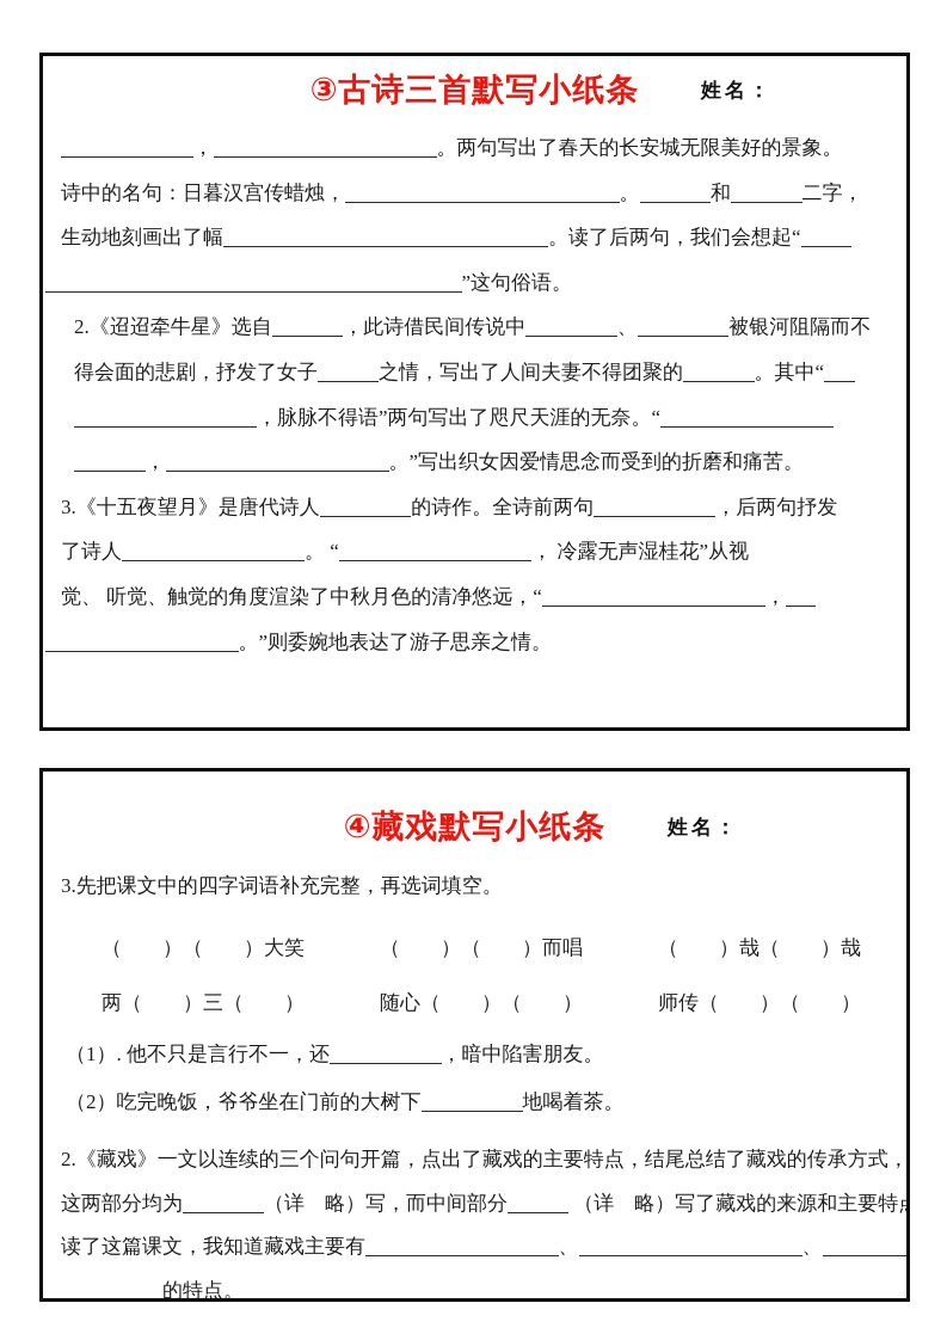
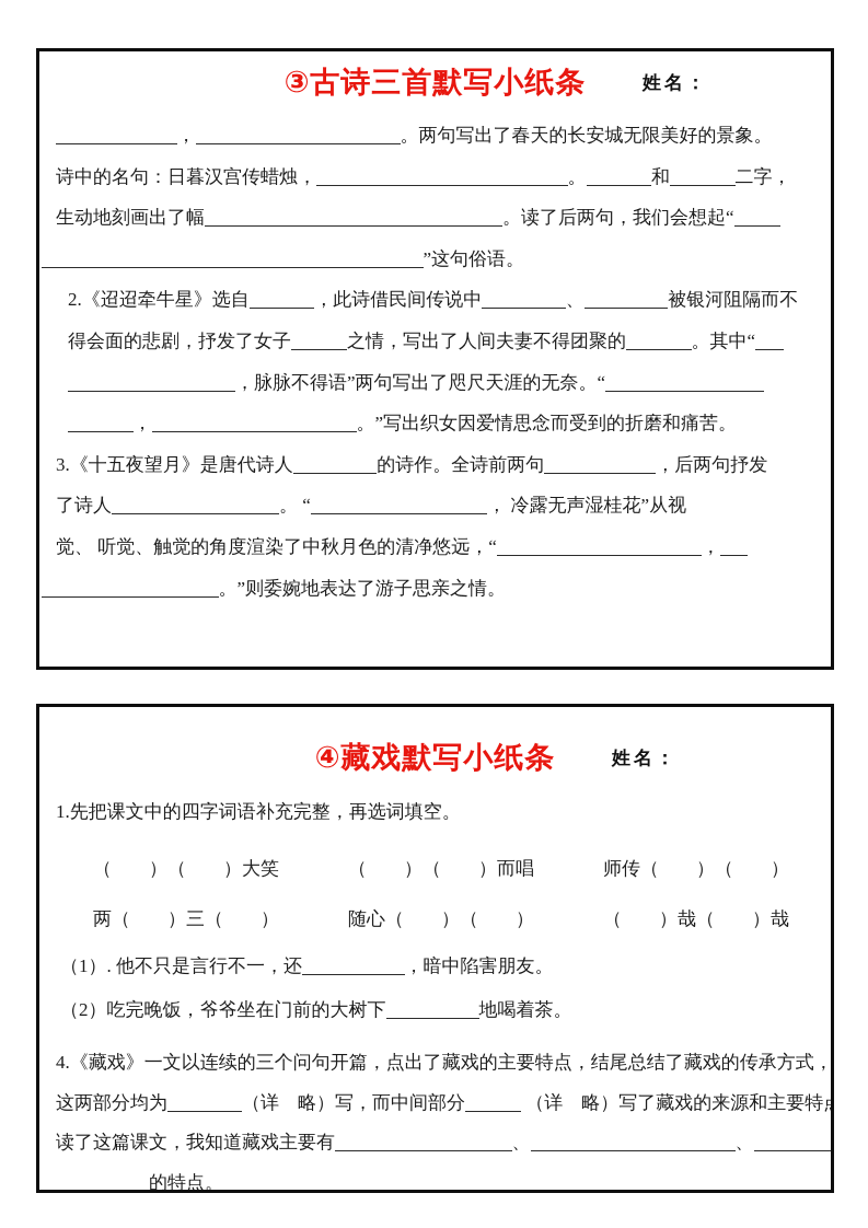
  ③古诗三首默写小纸条
  姓名：
  ， 。两句写出了春天的长安城无限美好的景象。
  诗中的名句：日暮汉宫传蜡烛， 。 和 二字，
  生动地刻画出了幅 。读了后两句，我们会想起“
  ”这句俗语。
  2.《迢迢牵牛星》选自 ，此诗借民间传说中 、 被银河阻隔而不
  得会面的悲剧，抒发了女子 之情，写出了人间夫妻不得团聚的 。其中“
  ，脉脉不得语”两句写出了咫尺天涯的无奈。“
  ， 。”写出织女因爱情思念而受到的折磨和痛苦。
  3.《十五夜望月》是唐代诗人 的诗作。全诗前两句 ，后两句抒发
  了诗人 。 “ ， 冷露无声湿桂花”从视
  觉、 听觉、触觉的角度渲染了中秋月色的清净悠远，“ ，
  。”则委婉地表达了游子思亲之情。
  ④藏戏默写小纸条
  姓名：
- 3.先把课文中的四字词语补充完整，再选词填空。
+ 1.先把课文中的四字词语补充完整，再选词填空。
  （ ）（ ）大笑
  （ ）（ ）而唱
- （ ）哉（ ）哉
+ 师传（ ）（ ）
  两（ ）三（ ）
  随心（ ）（ ）
- 师传（ ）（ ）
+ （ ）哉（ ）哉
  （1）. 他不只是言行不一，还 ，暗中陷害朋友。
  （2）吃完晚饭，爷爷坐在门前的大树下 地喝着茶。
- 2.《藏戏》一文以连续的三个问句开篇，点出了藏戏的主要特点，结尾总结了藏戏的传承方式，
+ 4.《藏戏》一文以连续的三个问句开篇，点出了藏戏的主要特点，结尾总结了藏戏的传承方式，
  这两部分均为 （详 略）写，而中间部分 （详 略）写了藏戏的来源和主要特
  读了这篇课文，我知道藏戏主要有 、 、
  的特点。
